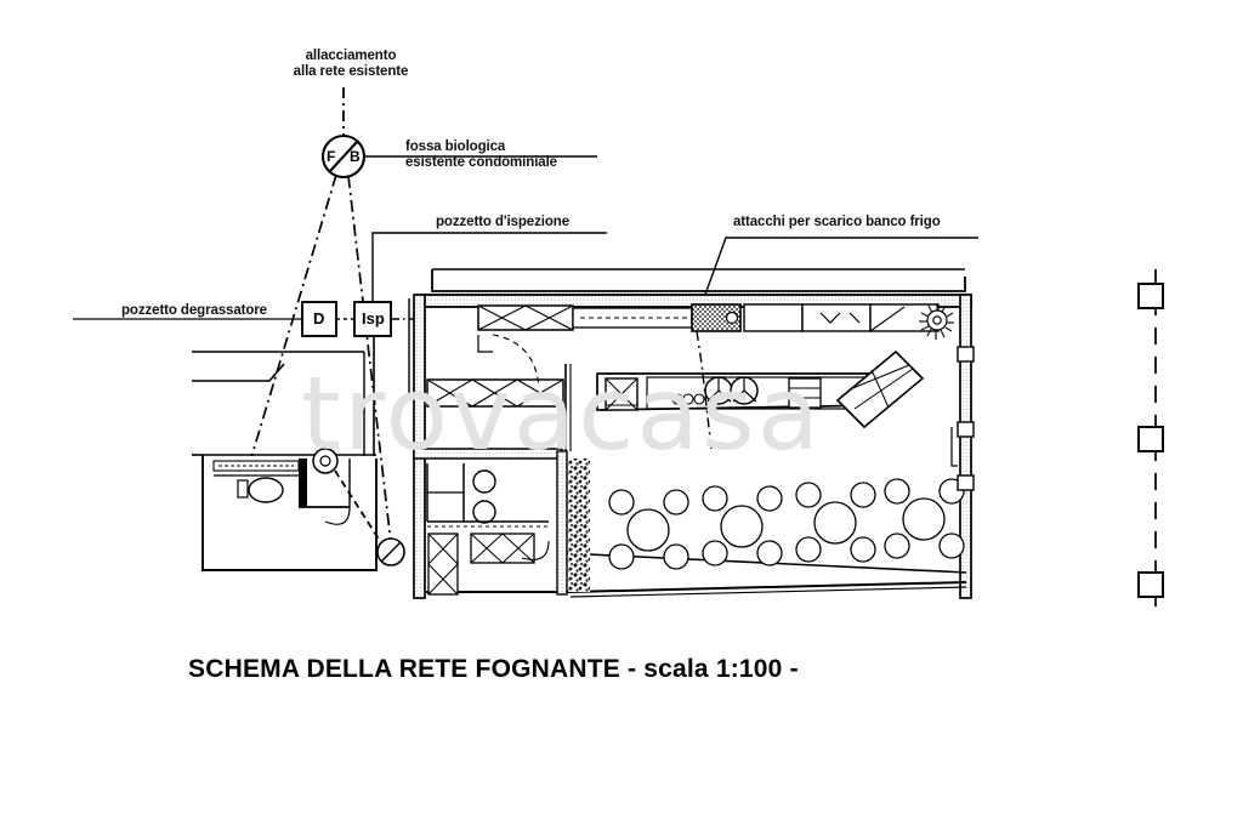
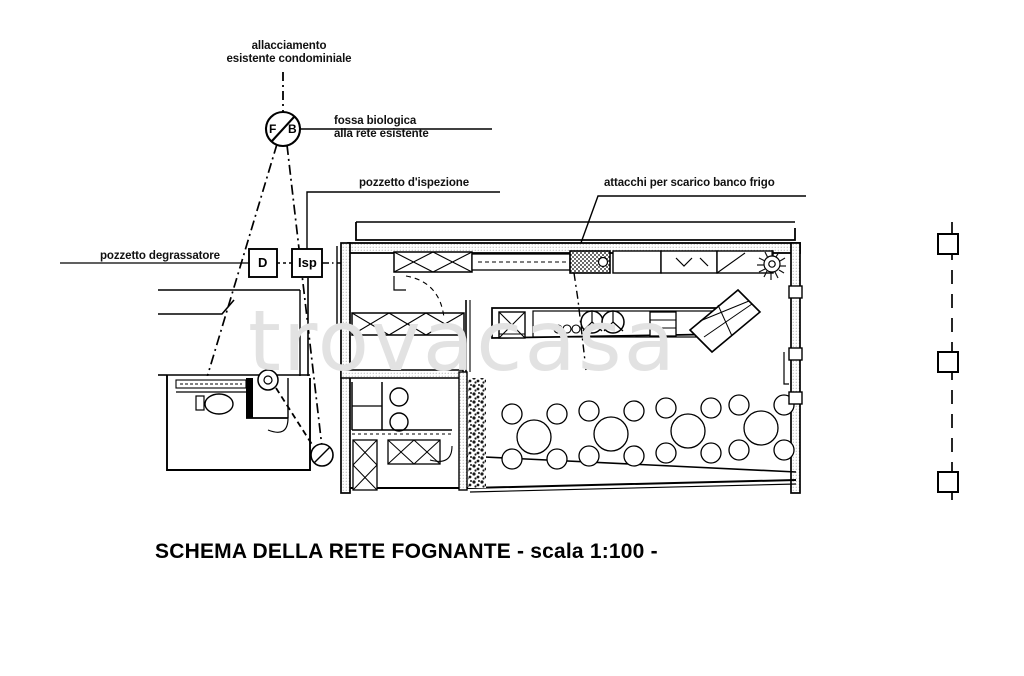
  trovacasa
  F
  B
  D
  Isp
  allacciamento
- alla rete esistente
+ esistente condominiale
  fossa biologica
- esistente condominiale
+ alla rete esistente
  pozzetto d'ispezione
  attacchi per scarico banco frigo
  pozzetto degrassatore
  SCHEMA DELLA RETE FOGNANTE - scala 1:100 -
